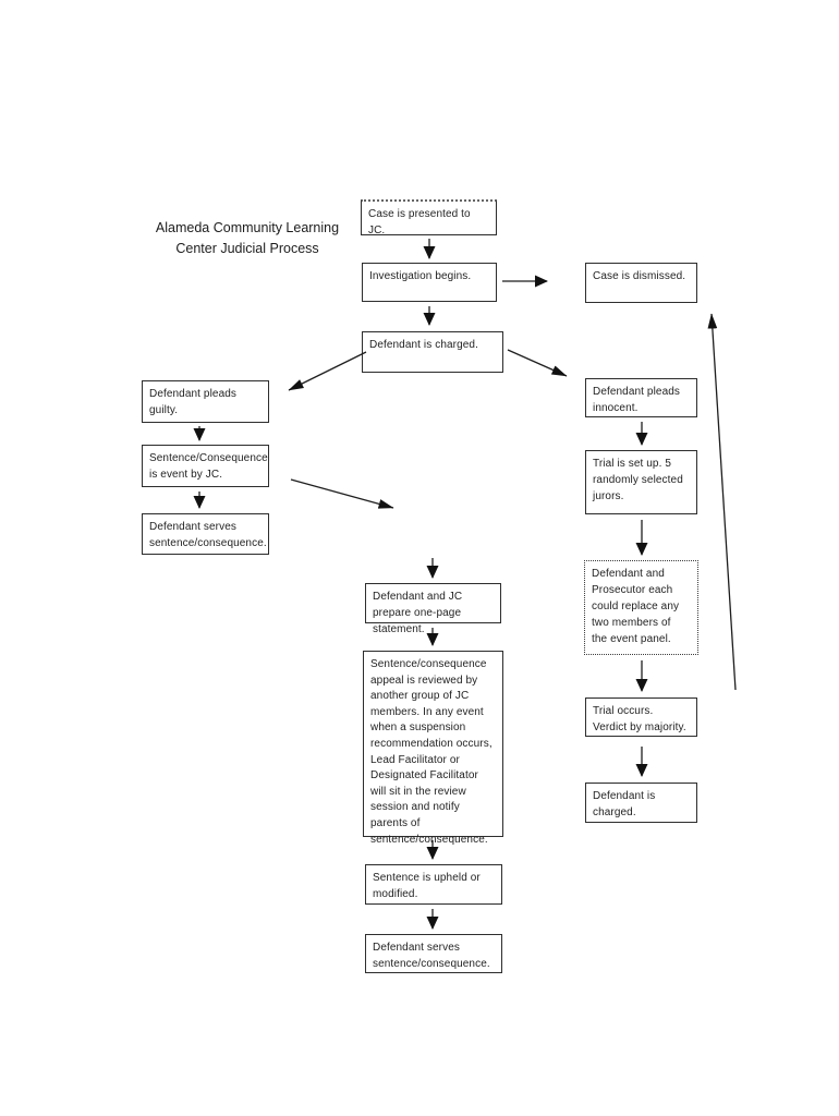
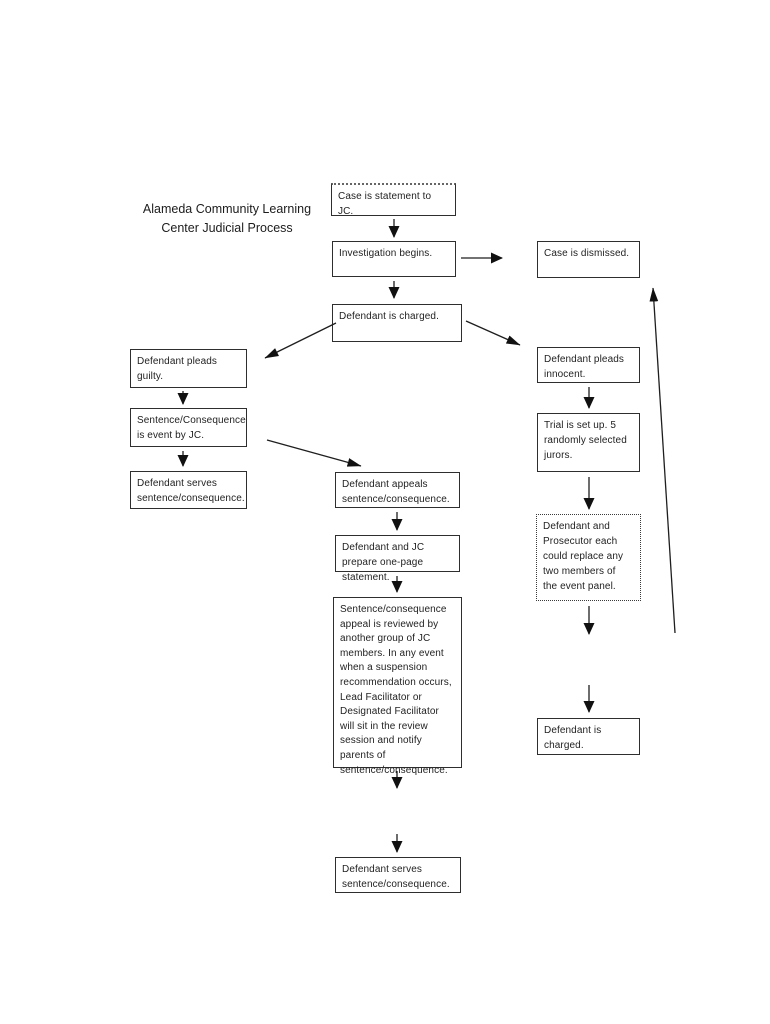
  Alameda Community Learning
  Center Judicial Process
- Case is presented to JC.
+ Case is statement to JC.
  Investigation begins.
  Case is dismissed.
  Defendant is charged.
  Defendant pleads guilty.
  Sentence/Consequence is event by JC.
  Defendant serves sentence/consequence.
  Defendant pleads innocent.
  Trial is set up. 5 randomly selected jurors.
  Defendant and Prosecutor each could replace any two members of the event panel.
- Trial occurs. Verdict by majority.
  Defendant is charged.
+ Defendant appeals sentence/consequence.
  Defendant and JC prepare one-page statement.
  Sentence/consequence appeal is reviewed by another group of JC members. In any event when a suspension recommendation occurs, Lead Facilitator or Designated Facilitator will sit in the review session and notify parents of sentence/consequence.
- Sentence is upheld or modified.
  Defendant serves sentence/consequence.
